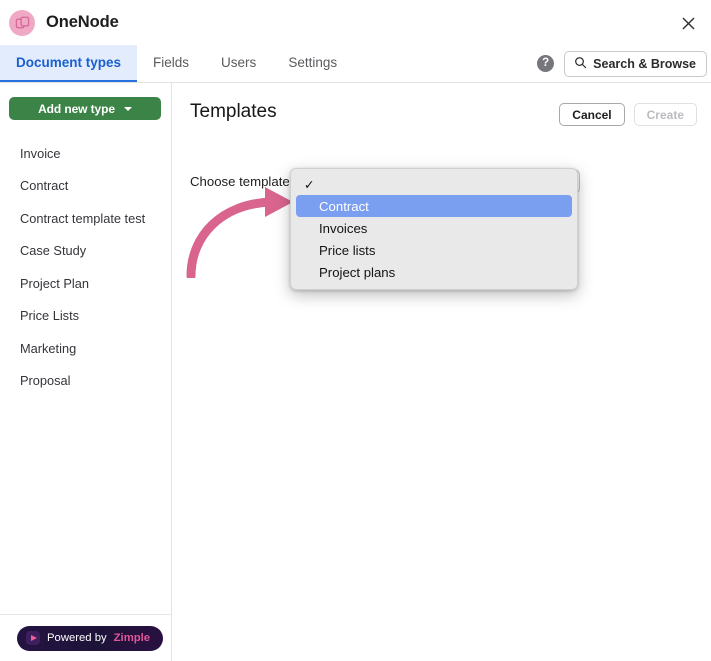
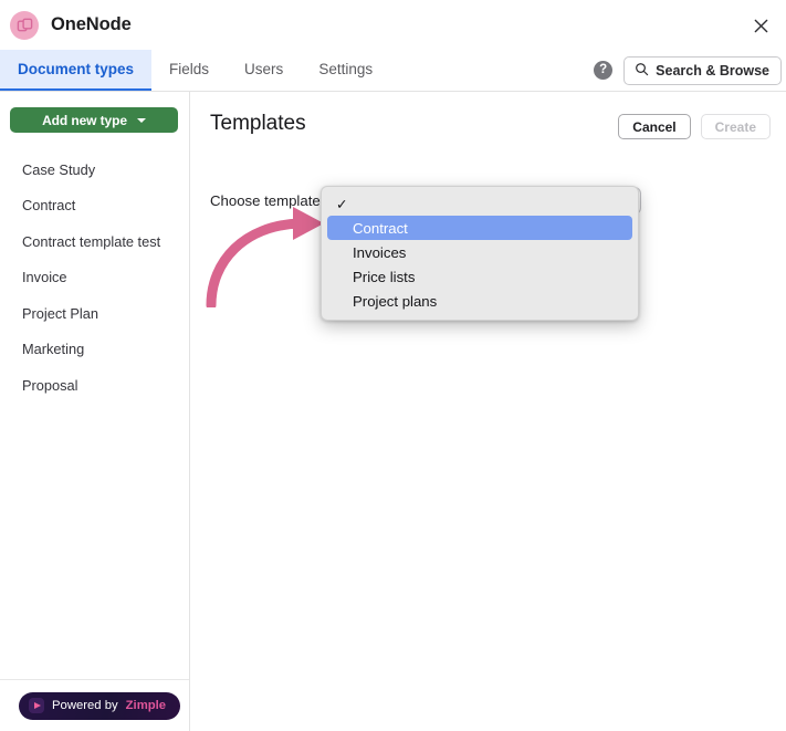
  OneNode
  Document types
  Fields
  Users
  Settings
  ?
  Search & Browse
  Add new type
- Invoice
+ Case Study
  Contract
  Contract template test
- Case Study
+ Invoice
  Project Plan
- Price Lists
  Marketing
  Proposal
  Powered by
  Zimple
  Templates
  Cancel
  Create
  Choose template
  ✓
  Contract
  Invoices
  Price lists
  Project plans
